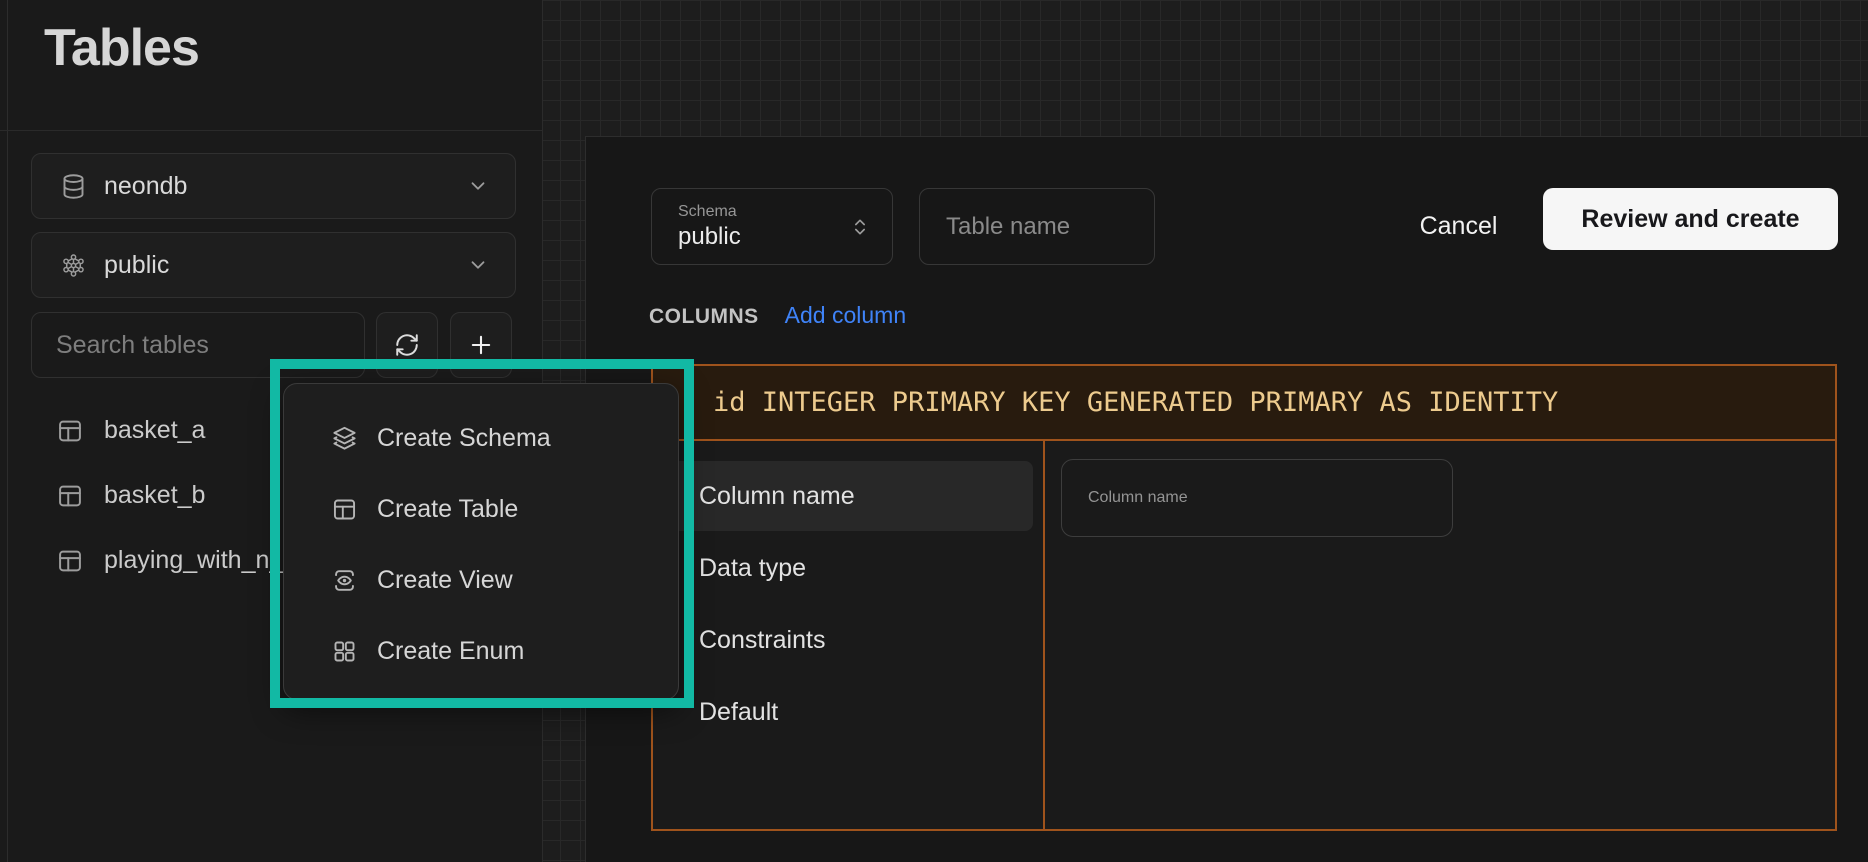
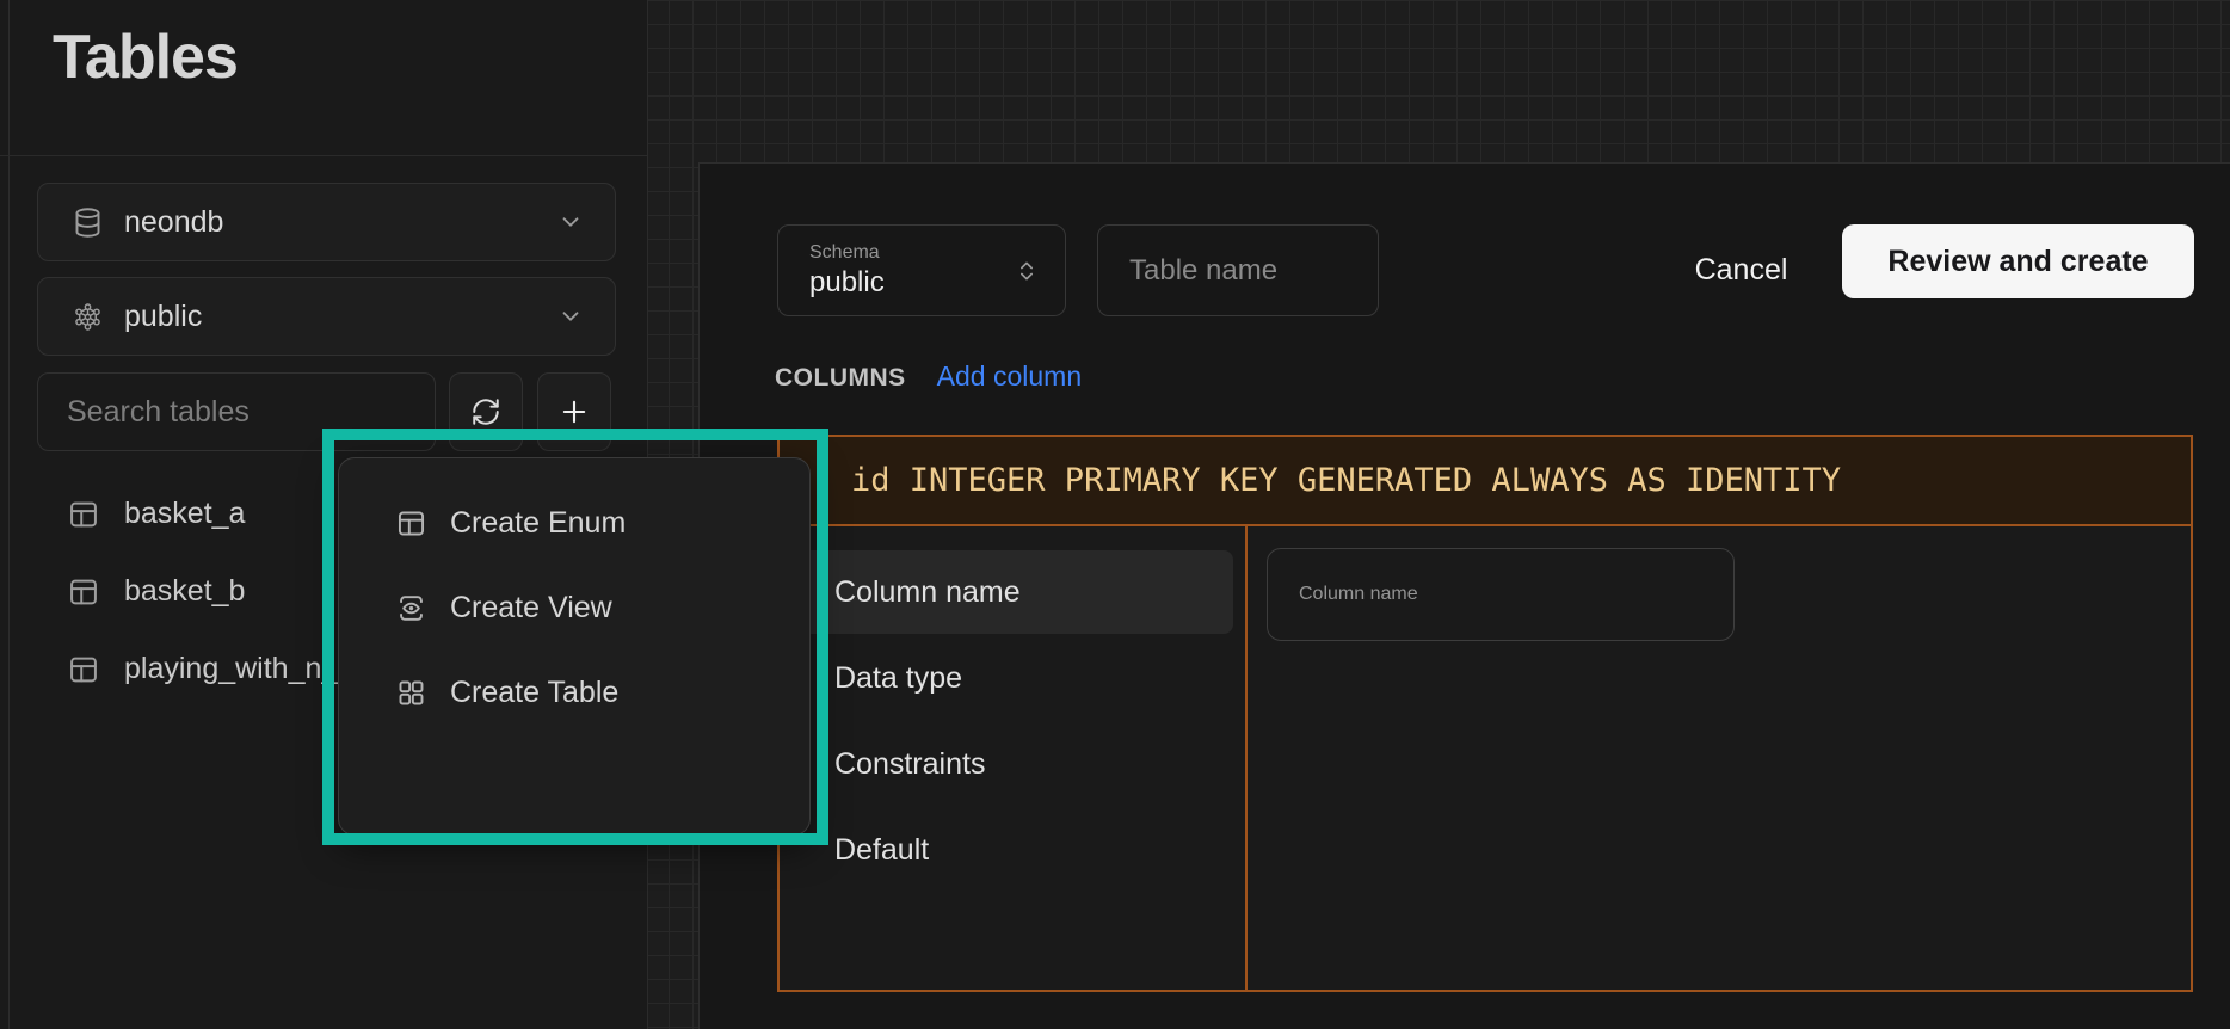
  Tables
  neondb
  public
  Search tables
  basket_a
  basket_b
  playing_with_n_
  Schema
  public
  Table name
  Cancel
  Review and create
  COLUMNS
  Add column
- id INTEGER PRIMARY KEY GENERATED PRIMARY AS IDENTITY
+ id INTEGER PRIMARY KEY GENERATED ALWAYS AS IDENTITY
  Column name
  Data type
  Constraints
  Default
  Column name
- Create Schema
- Create Table
+ Create Enum
  Create View
- Create Enum
+ Create Table
